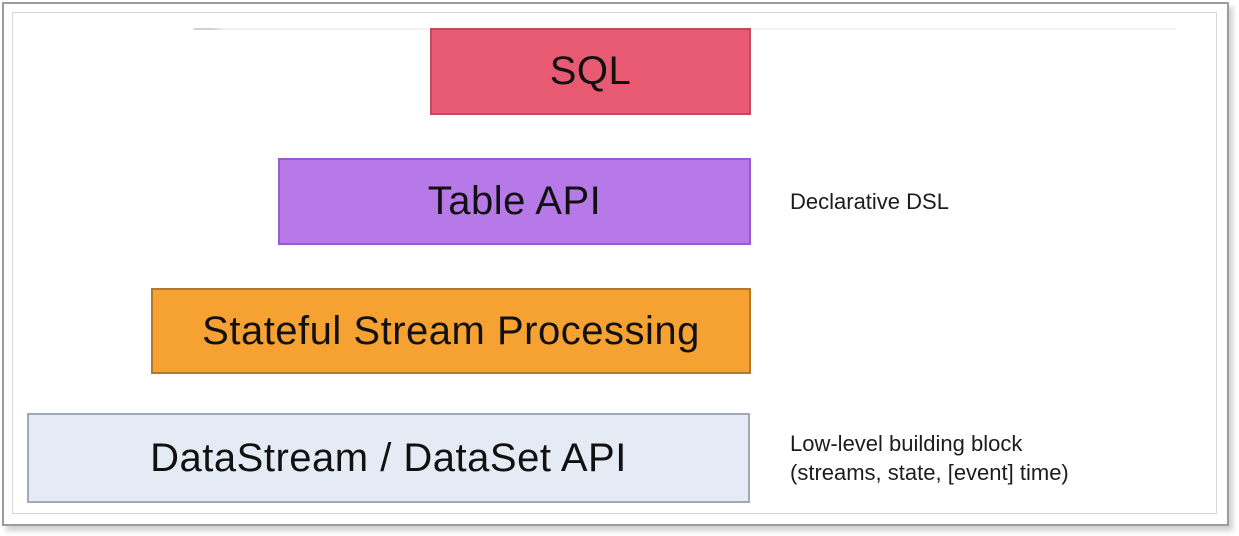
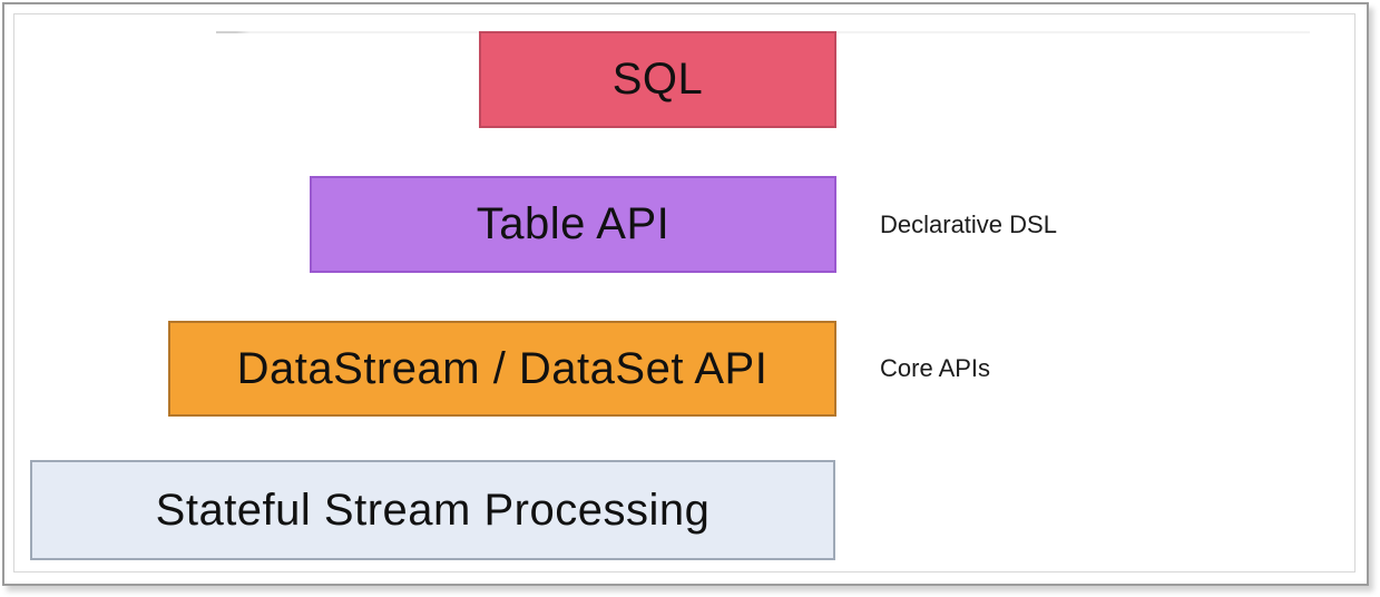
  SQL
  Table API
  Declarative DSL
- Stateful Stream Processing
+ DataStream / DataSet API
+ Core APIs
- DataStream / DataSet API
+ Stateful Stream Processing
- Low-level building block
- (streams, state, [event] time)
